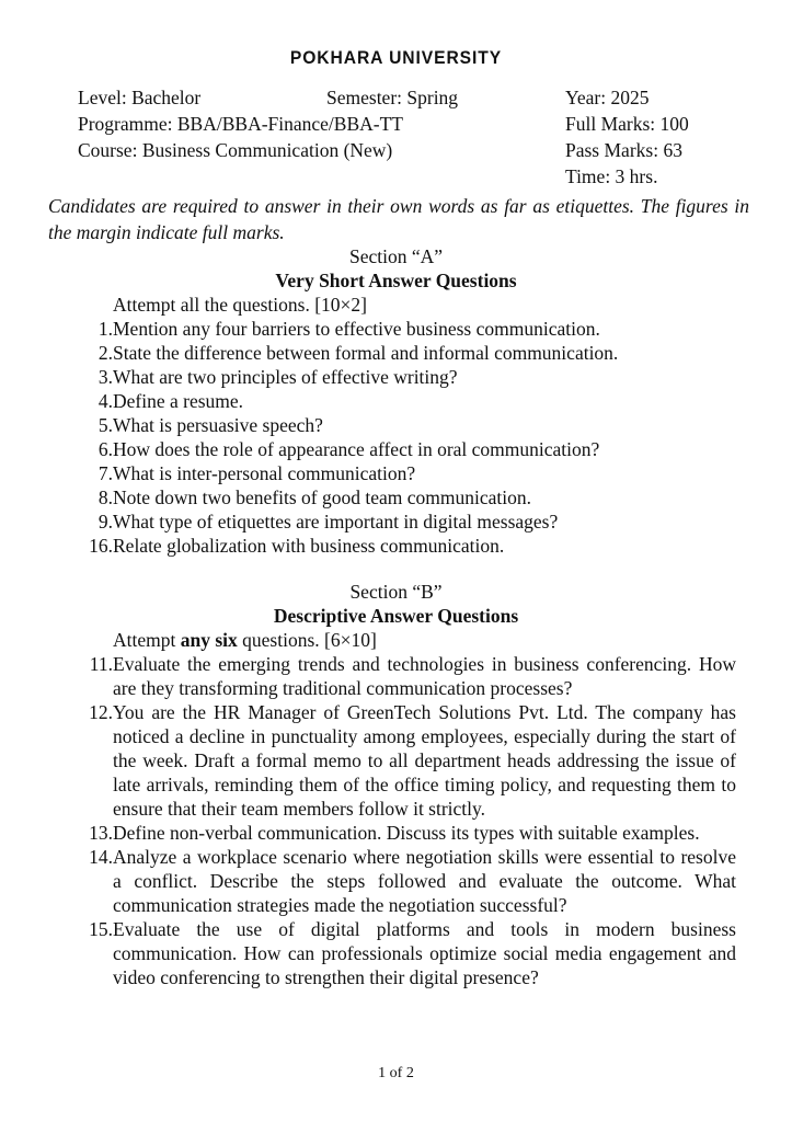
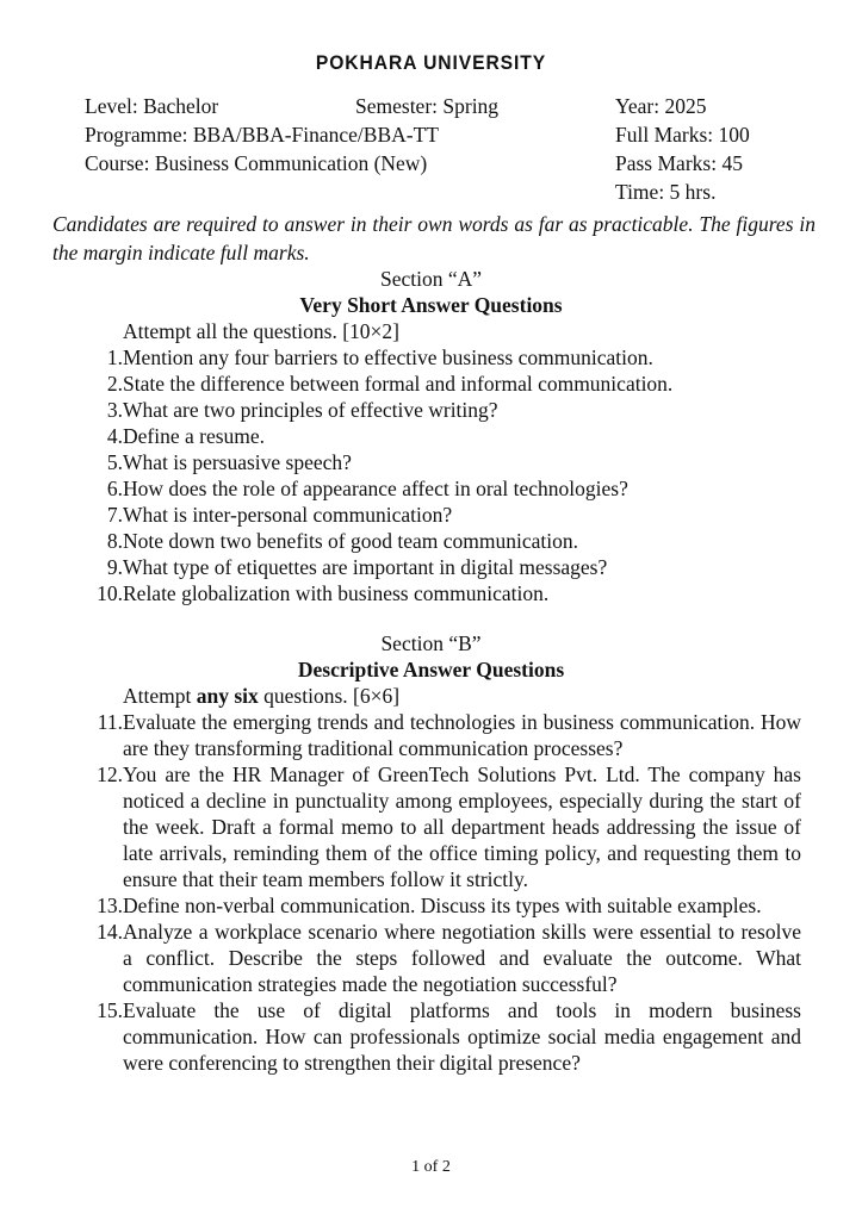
  POKHARA UNIVERSITY
  Level: Bachelor
  Semester: Spring
  Year: 2025
  Programme: BBA/BBA-Finance/BBA-TT
  Full Marks: 100
  Course: Business Communication (New)
- Pass Marks: 63
+ Pass Marks: 45
- Time: 3 hrs.
+ Time: 5 hrs.
- Candidates are required to answer in their own words as far as etiquettes. The figures in the margin indicate full marks.
+ Candidates are required to answer in their own words as far as practicable. The figures in the margin indicate full marks.
  Section “A”
  Very Short Answer Questions
  Attempt all the questions. [10×2]
  1.
  Mention any four barriers to effective business communication.
  2.
  State the difference between formal and informal communication.
  3.
  What are two principles of effective writing?
  4.
  Define a resume.
  5.
  What is persuasive speech?
  6.
- How does the role of appearance affect in oral communication?
+ How does the role of appearance affect in oral technologies?
  7.
  What is inter-personal communication?
  8.
  Note down two benefits of good team communication.
  9.
  What type of etiquettes are important in digital messages?
- 16.
+ 10.
  Relate globalization with business communication.
  Section “B”
  Descriptive Answer Questions
- Attempt any six questions. [6×10]
+ Attempt any six questions. [6×6]
  11.
- Evaluate the emerging trends and technologies in business conferencing. How are they transforming traditional communication processes?
+ Evaluate the emerging trends and technologies in business communication. How are they transforming traditional communication processes?
  12.
  You are the HR Manager of GreenTech Solutions Pvt. Ltd. The company has noticed a decline in punctuality among employees, especially during the start of the week. Draft a formal memo to all department heads addressing the issue of late arrivals, reminding them of the office timing policy, and requesting them to ensure that their team members follow it strictly.
  13.
  Define non-verbal communication. Discuss its types with suitable examples.
  14.
  Analyze a workplace scenario where negotiation skills were essential to resolve a conflict. Describe the steps followed and evaluate the outcome. What communication strategies made the negotiation successful?
  15.
- Evaluate the use of digital platforms and tools in modern business communication. How can professionals optimize social media engagement and video conferencing to strengthen their digital presence?
+ Evaluate the use of digital platforms and tools in modern business communication. How can professionals optimize social media engagement and were conferencing to strengthen their digital presence?
  1 of 2
